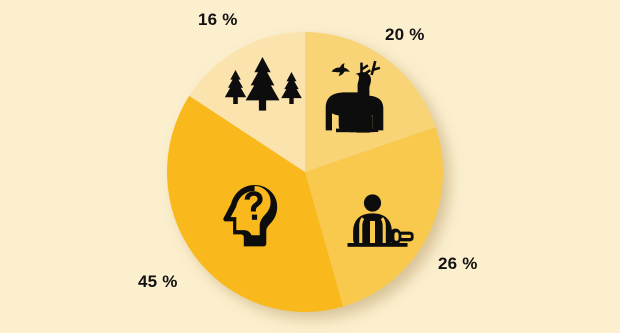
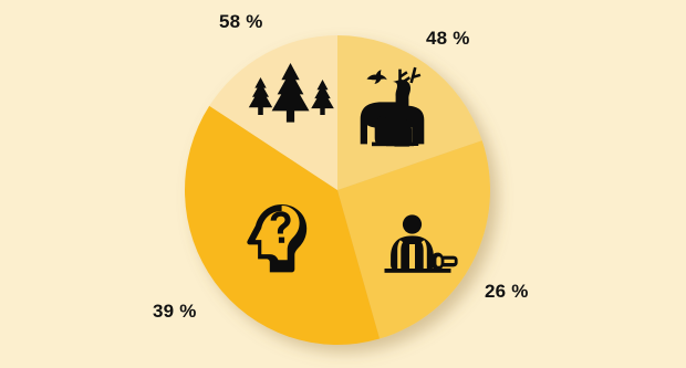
- 16 %
+ 58 %
- 20 %
+ 48 %
  26 %
- 45 %
+ 39 %
